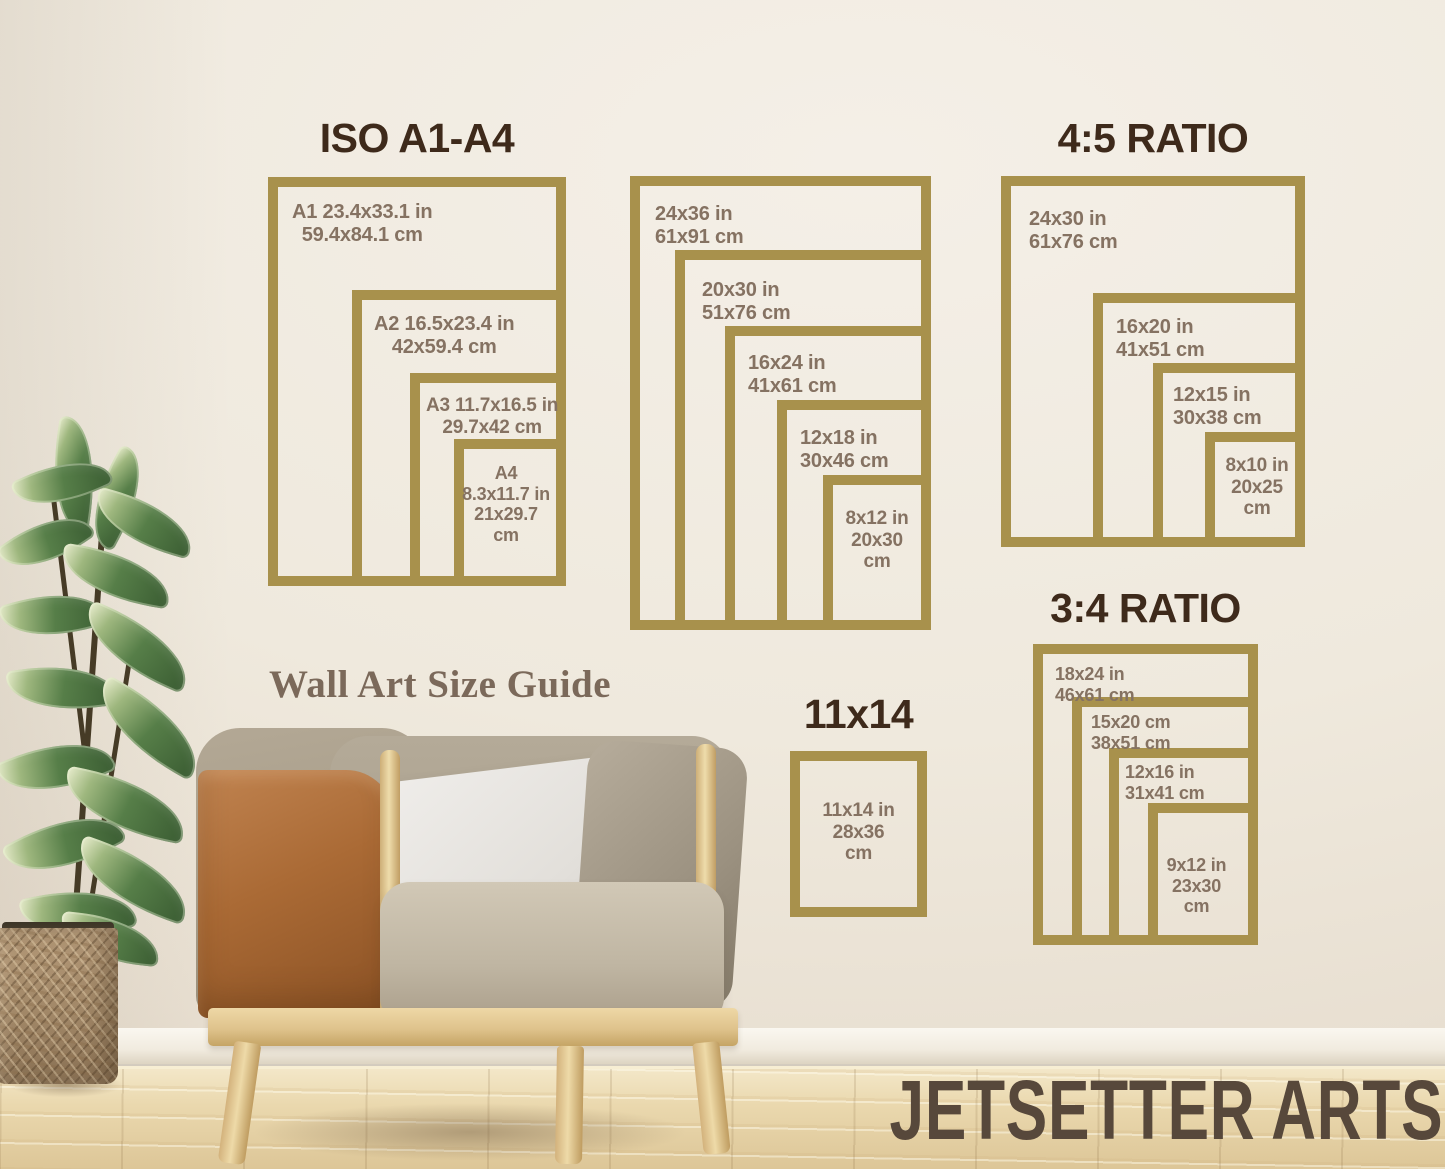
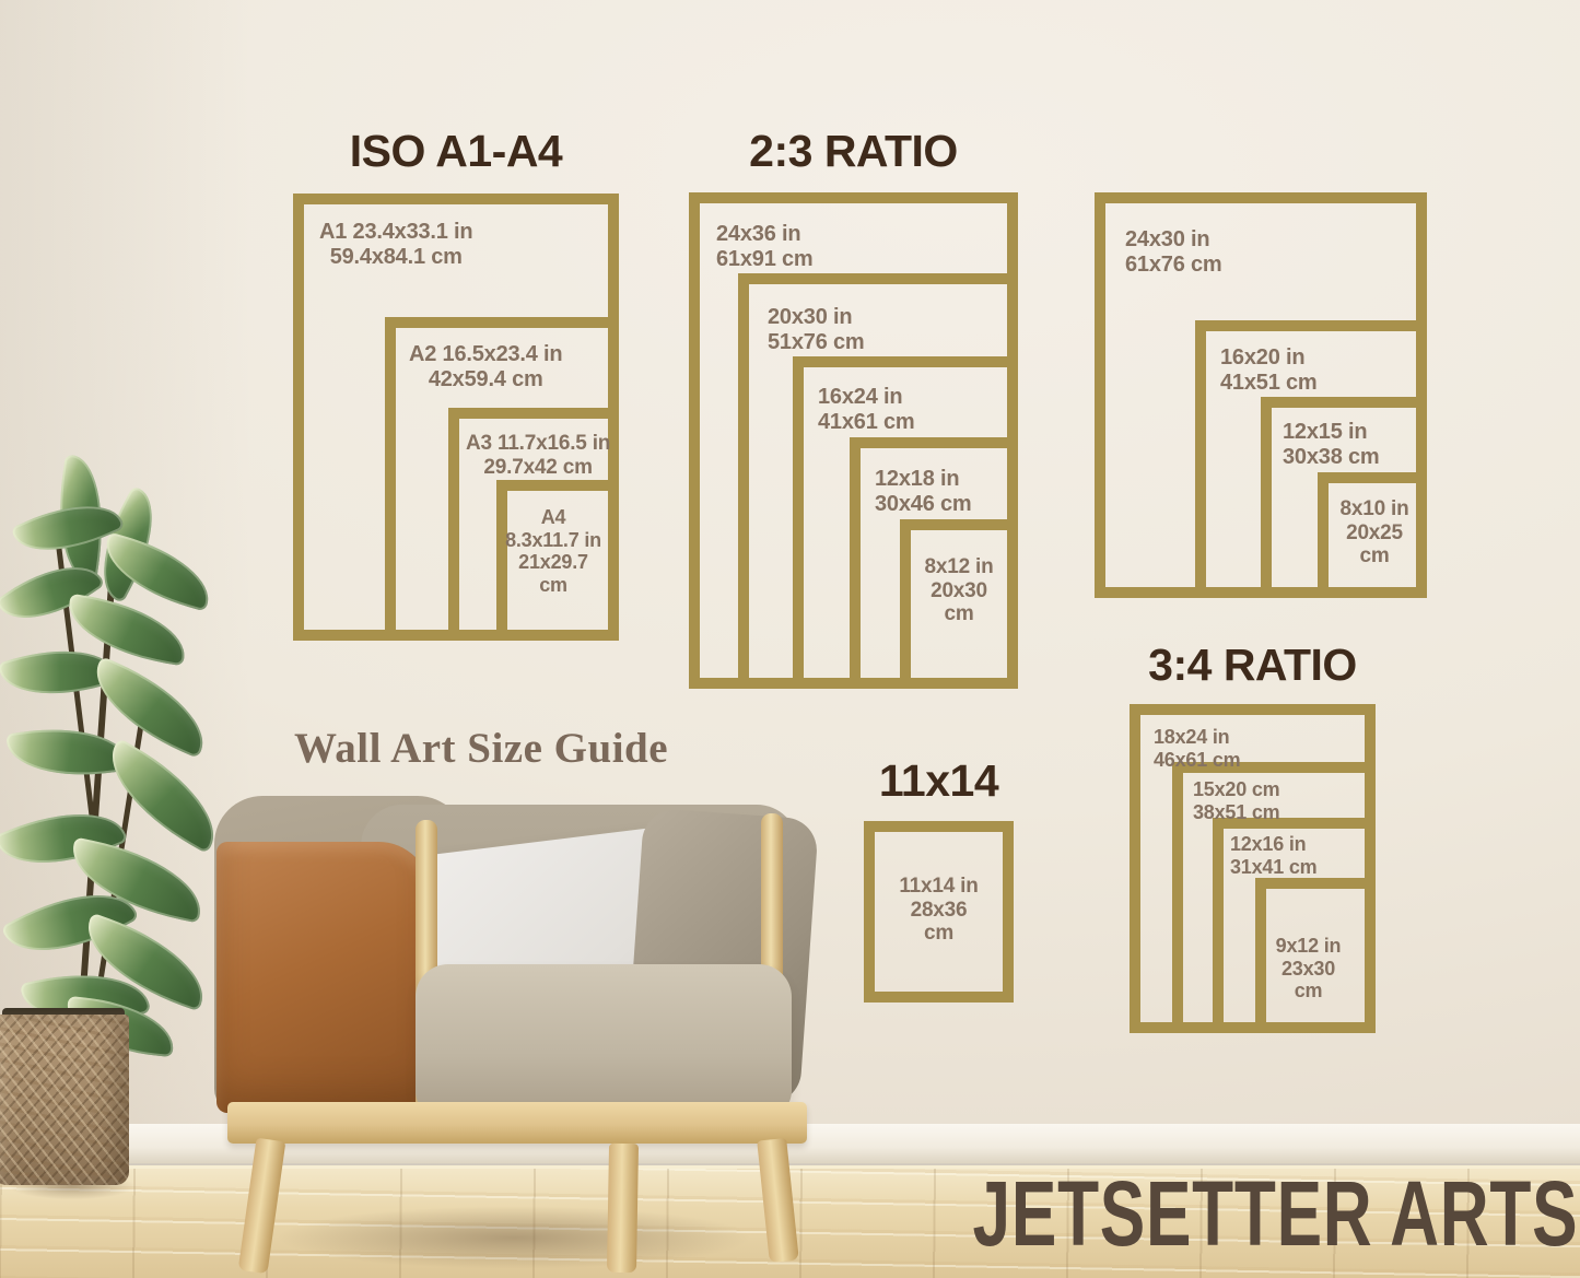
  ISO A1-A4
  A1 23.4x33.1 in
  59.4x84.1 cm
  A2 16.5x23.4 in
  42x59.4 cm
  A3 11.7x16.5 in
  29.7x42 cm
  A4
  8.3x11.7 in
  21x29.7
  cm
+ 2:3 RATIO
  24x36 in
  61x91 cm
  20x30 in
  51x76 cm
  16x24 in
  41x61 cm
  12x18 in
  30x46 cm
  8x12 in
  20x30
  cm
- 4:5 RATIO
  24x30 in
  61x76 cm
  16x20 in
  41x51 cm
  12x15 in
  30x38 cm
  8x10 in
  20x25
  cm
  3:4 RATIO
  18x24 in
  46x61 cm
  15x20 cm
  38x51 cm
  12x16 in
  31x41 cm
  9x12 in
  23x30
  cm
  11x14
  11x14 in
  28x36
  cm
  Wall Art Size Guide
  JETSETTER ARTS
